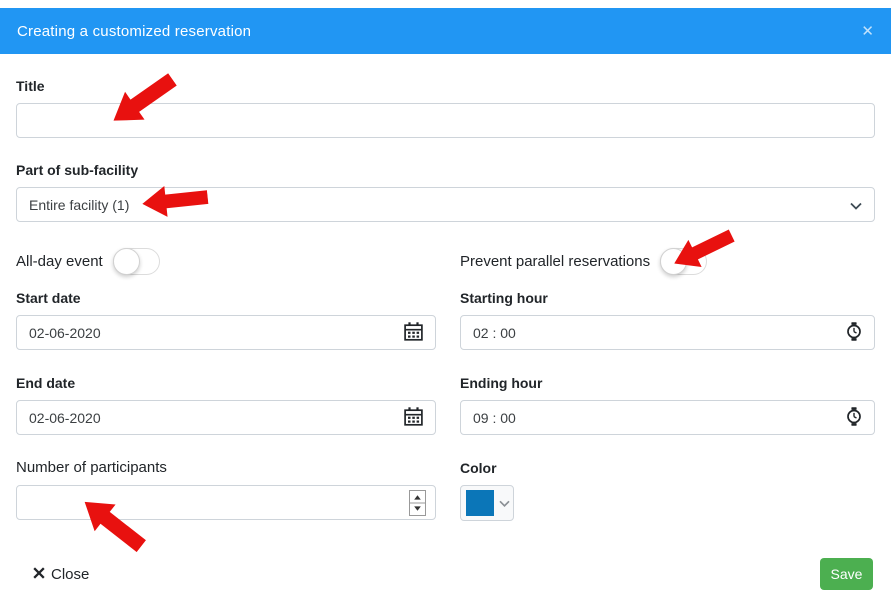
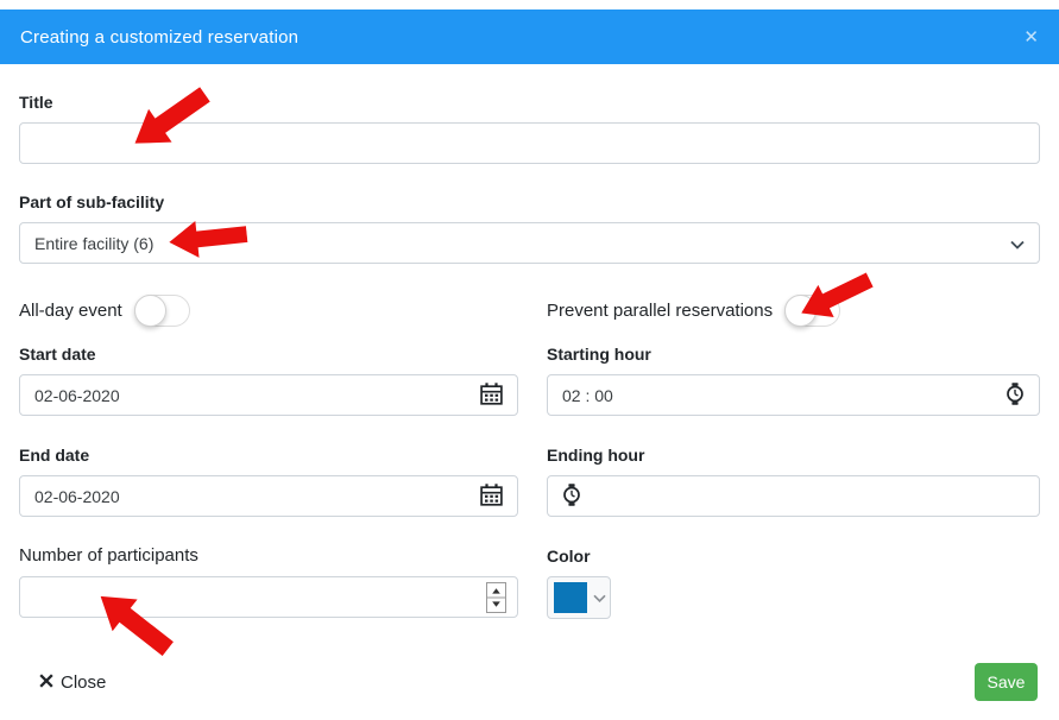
  Creating a customized reservation
  ✕
  Title
  Part of sub-facility
- Entire facility (1)
+ Entire facility (6)
  All-day event
  Prevent parallel reservations
  Start date
  02-06-2020
  Starting hour
  02 : 00
  End date
  02-06-2020
  Ending hour
- 09 : 00
  Number of participants
  Color
  Close
  Save
